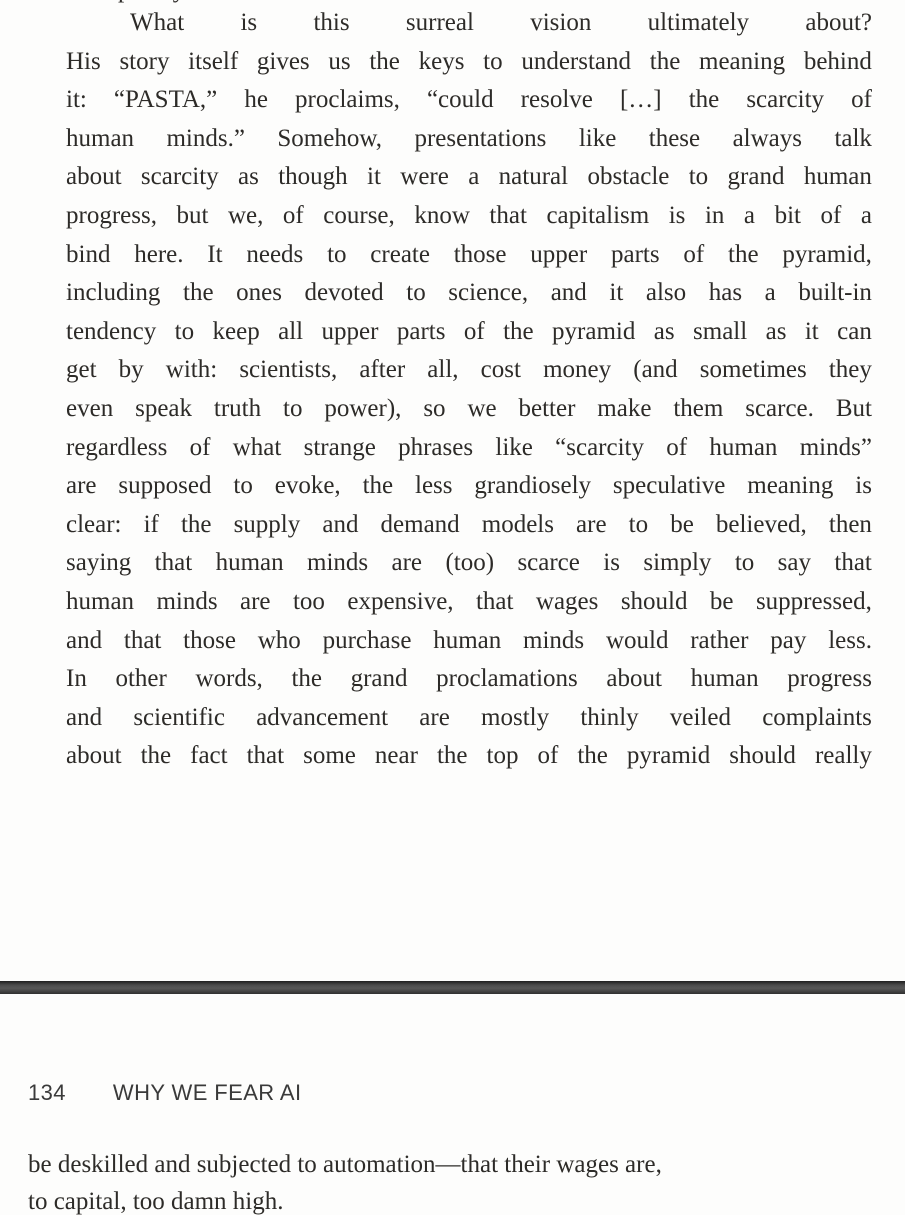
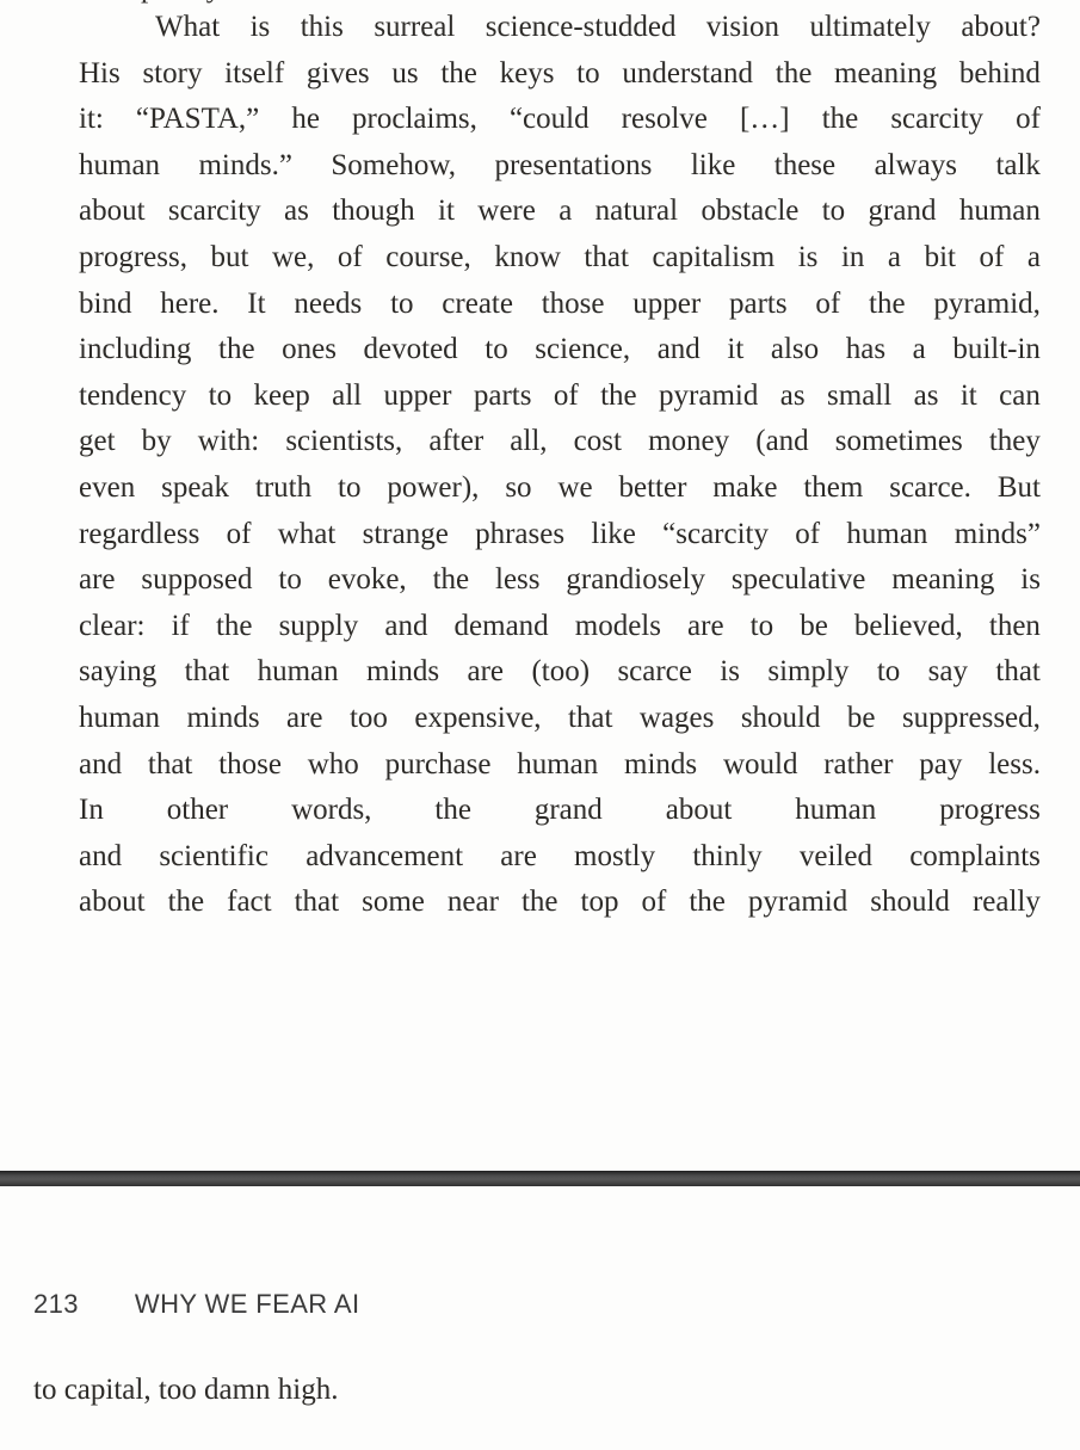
  What
  is
  this
  surreal
+ science-studded
  vision
  ultimately
  about?
  His
  story
  itself
  gives
  us
  the
  keys
  to
  understand
  the
  meaning
  behind
  it:
  “PASTA,”
  he
  proclaims,
  “could
  resolve
  […]
  the
  scarcity
  of
  human
  minds.”
  Somehow,
  presentations
  like
  these
  always
  talk
  about
  scarcity
  as
  though
  it
  were
  a
  natural
  obstacle
  to
  grand
  human
  progress,
  but
  we,
  of
  course,
  know
  that
  capitalism
  is
  in
  a
  bit
  of
  a
  bind
  here.
  It
  needs
  to
  create
  those
  upper
  parts
  of
  the
  pyramid,
  including
  the
  ones
  devoted
  to
  science,
  and
  it
  also
  has
  a
  built-in
  tendency
  to
  keep
  all
  upper
  parts
  of
  the
  pyramid
  as
  small
  as
  it
  can
  get
  by
  with:
  scientists,
  after
  all,
  cost
  money
  (and
  sometimes
  they
  even
  speak
  truth
  to
  power),
  so
  we
  better
  make
  them
  scarce.
  But
  regardless
  of
  what
  strange
  phrases
  like
  “scarcity
  of
  human
  minds”
  are
  supposed
  to
  evoke,
  the
  less
  grandiosely
  speculative
  meaning
  is
  clear:
  if
  the
  supply
  and
  demand
  models
  are
  to
  be
  believed,
  then
  saying
  that
  human
  minds
  are
  (too)
  scarce
  is
  simply
  to
  say
  that
  human
  minds
  are
  too
  expensive,
  that
  wages
  should
  be
  suppressed,
  and
  that
  those
  who
  purchase
  human
  minds
  would
  rather
  pay
  less.
  In
  other
  words,
  the
  grand
- proclamations
  about
  human
  progress
  and
  scientific
  advancement
  are
  mostly
  thinly
  veiled
  complaints
  about
  the
  fact
  that
  some
  near
  the
  top
  of
  the
  pyramid
  should
  really
- 134
+ 213
  WHY WE FEAR AI
- be deskilled and subjected to automation—that their wages are,
  to capital, too damn high.
